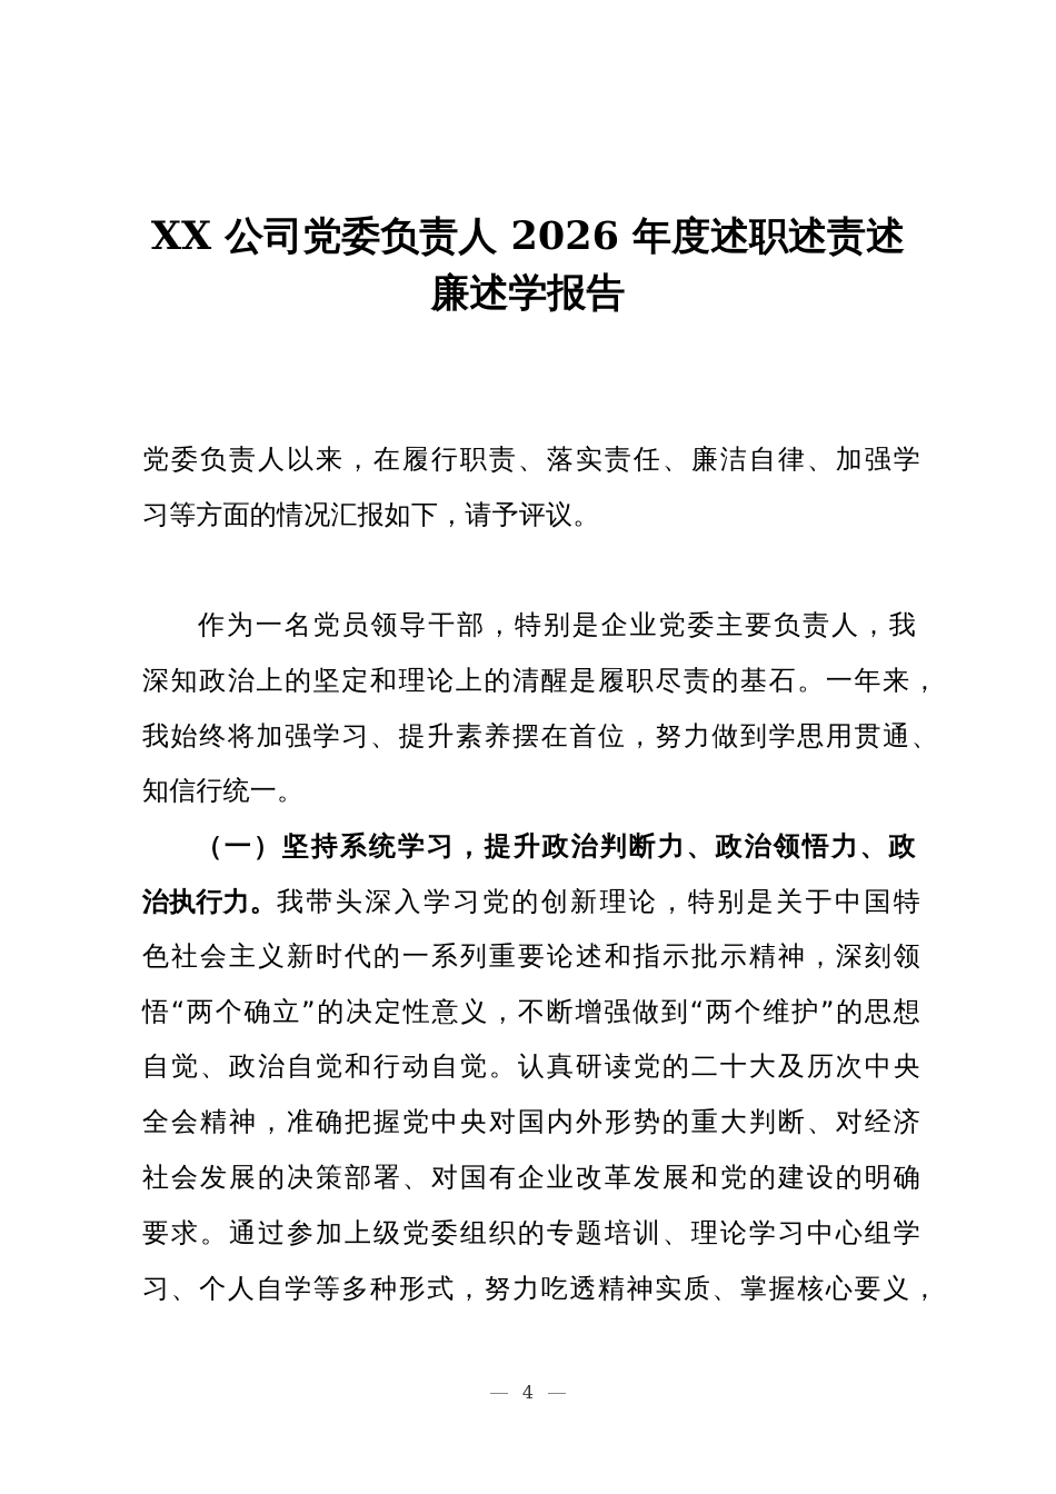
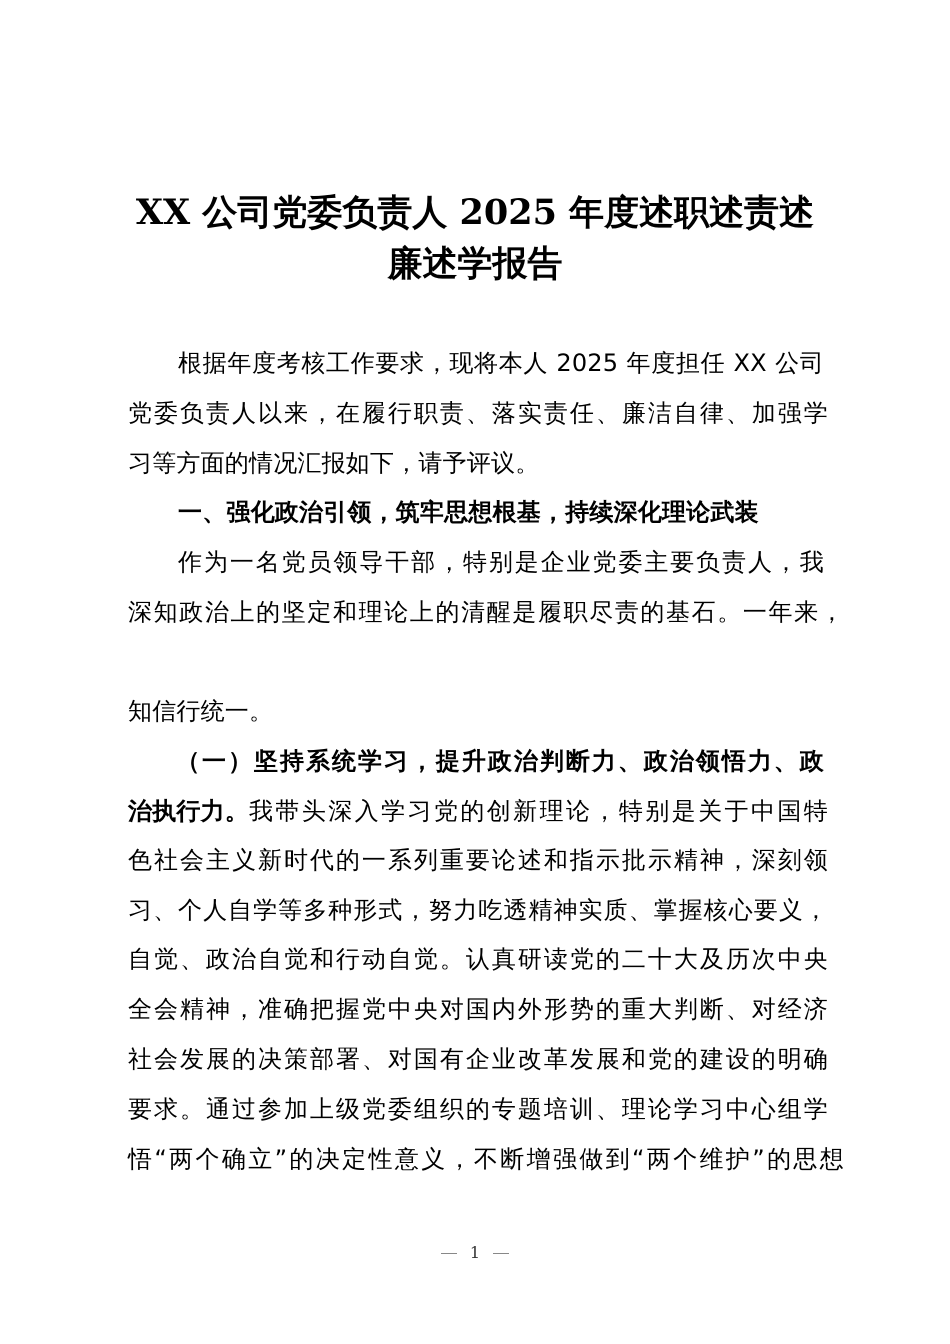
- XX 公司党委负责人 2026 年度述职述责述
+ XX 公司党委负责人 2025 年度述职述责述
  廉述学报告
+ 根据年度考核工作要求，现将本人 2025 年度担任 XX 公司
  党委负责人以来，在履行职责、落实责任、廉洁自律、加强学
  习等方面的情况汇报如下，请予评议。
+ 一、强化政治引领，筑牢思想根基，持续深化理论武装
  作为一名党员领导干部，特别是企业党委主要负责人，我
  深知政治上的坚定和理论上的清醒是履职尽责的基石。一年来，
- 我始终将加强学习、提升素养摆在首位，努力做到学思用贯通、
  知信行统一。
  （一）坚持系统学习，提升政治判断力、政治领悟力、政
  治执行力。
  我带头深入学习党的创新理论，特别是关于中国特
  色社会主义新时代的一系列重要论述和指示批示精神，深刻领
- 悟“两个确立”的决定性意义，不断增强做到“两个维护”的思想
+ 习、个人自学等多种形式，努力吃透精神实质、掌握核心要义，
  自觉、政治自觉和行动自觉。认真研读党的二十大及历次中央
  全会精神，准确把握党中央对国内外形势的重大判断、对经济
  社会发展的决策部署、对国有企业改革发展和党的建设的明确
  要求。通过参加上级党委组织的专题培训、理论学习中心组学
- 习、个人自学等多种形式，努力吃透精神实质、掌握核心要义，
+ 悟“两个确立”的决定性意义，不断增强做到“两个维护”的思想
- 4
+ 1
